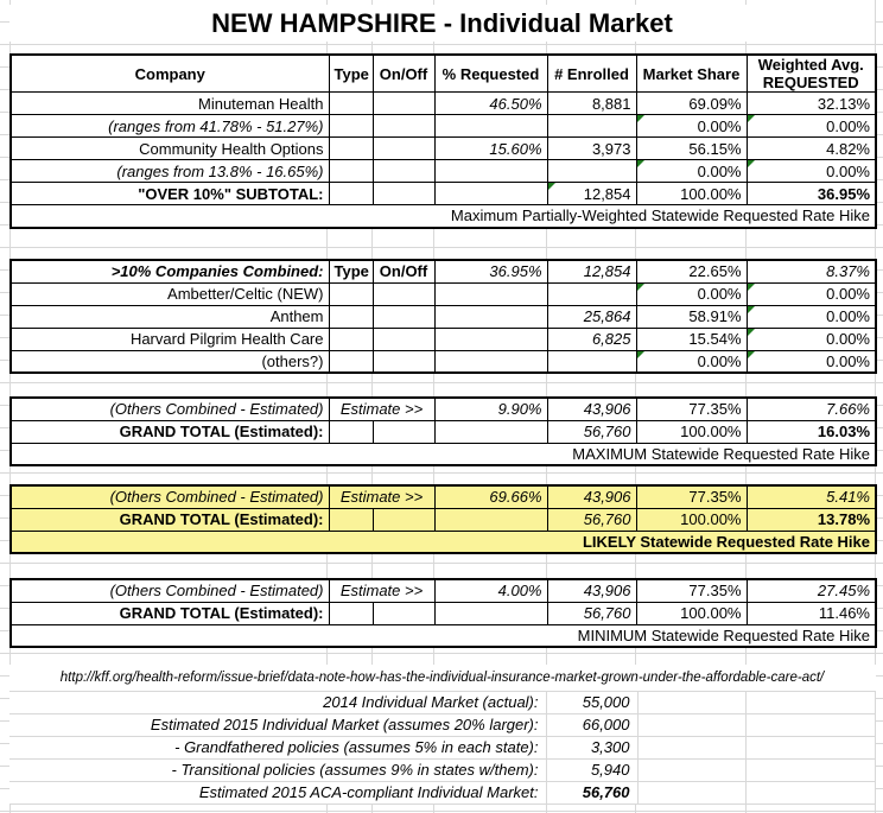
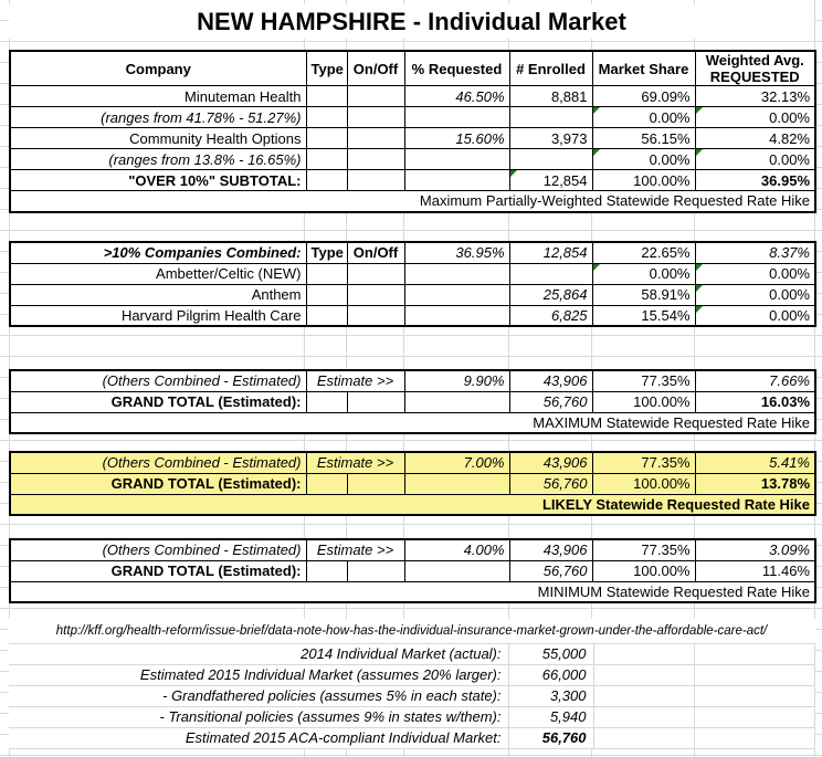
  NEW HAMPSHIRE - Individual Market
  Company	Type	On/Off	% Requested	# Enrolled	Market Share	Weighted Avg. REQUESTED
  Minuteman Health			46.50%	8,881	69.09%	32.13%
  (ranges from 41.78% - 51.27%)					0.00%	0.00%
  Community Health Options			15.60%	3,973	56.15%	4.82%
  (ranges from 13.8% - 16.65%)					0.00%	0.00%
  "OVER 10%" SUBTOTAL:				12,854	100.00%	36.95%
  Maximum Partially-Weighted Statewide Requested Rate Hike
  >10% Companies Combined:	Type	On/Off	36.95%	12,854	22.65%	8.37%
  Ambetter/Celtic (NEW)					0.00%	0.00%
  Anthem				25,864	58.91%	0.00%
  Harvard Pilgrim Health Care				6,825	15.54%	0.00%
- (others?)					0.00%	0.00%
  (Others Combined - Estimated)	Estimate >>	9.90%	43,906	77.35%	7.66%
  GRAND TOTAL (Estimated):				56,760	100.00%	16.03%
  MAXIMUM Statewide Requested Rate Hike
- (Others Combined - Estimated)	Estimate >>	69.66%	43,906	77.35%	5.41%
+ (Others Combined - Estimated)	Estimate >>	7.00%	43,906	77.35%	5.41%
  GRAND TOTAL (Estimated):				56,760	100.00%	13.78%
  LIKELY Statewide Requested Rate Hike
- (Others Combined - Estimated)	Estimate >>	4.00%	43,906	77.35%	27.45%
+ (Others Combined - Estimated)	Estimate >>	4.00%	43,906	77.35%	3.09%
  GRAND TOTAL (Estimated):				56,760	100.00%	11.46%
  MINIMUM Statewide Requested Rate Hike
  http://kff.org/health-reform/issue-brief/data-note-how-has-the-individual-insurance-market-grown-under-the-affordable-care-act/
  2014 Individual Market (actual):	55,000
  Estimated 2015 Individual Market (assumes 20% larger):	66,000
  - Grandfathered policies (assumes 5% in each state):	3,300
  - Transitional policies (assumes 9% in states w/them):	5,940
  Estimated 2015 ACA-compliant Individual Market:	56,760
